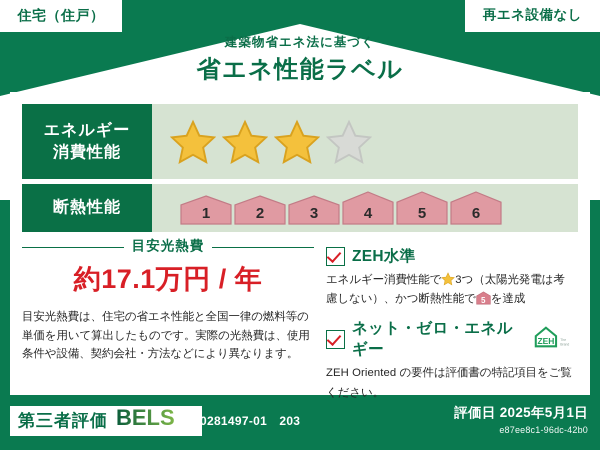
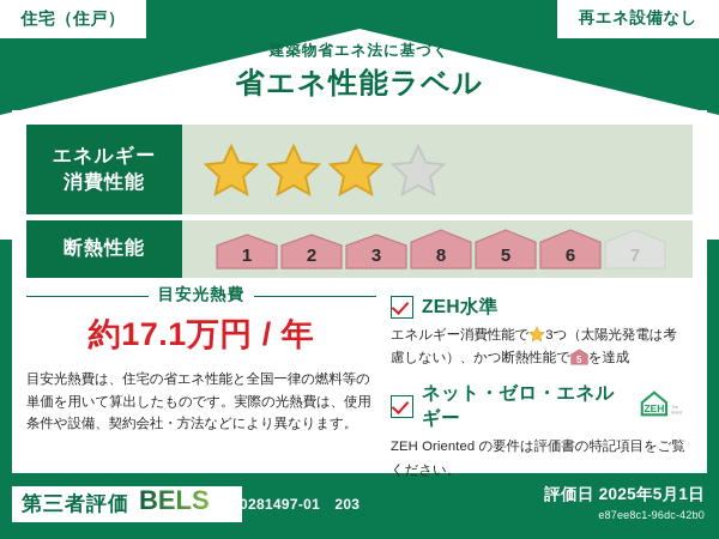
  住宅（住戸）
  再エネ設備なし
  建築物省エネ法に基づく
  省エネ性能ラベル
  エネルギー
  消費性能
  断熱性能
  1
  2
  3
- 4
+ 8
  5
  6
+ 7
  目安光熱費
  約17.1万円 / 年
  目安光熱費は、住宅の省エネ性能と全国一律の燃料等の単価を用いて算出したものです。実際の光熱費は、使用条件や設備、契約会社・方法などにより異なります。
  ZEH水準
  エネルギー消費性能で 3つ（太陽光発電は考慮しない）、かつ断熱性能で
  5
  を達成
  ネット・ゼロ・エネルギー
  ZEH
  ZEH Oriented の要件は評価書の特記項目をご覧ください。
  第三者評価
  BELS
  0281497-01 203
  評価日 2025年5月1日
  e87ee8c1-96dc-42b0
